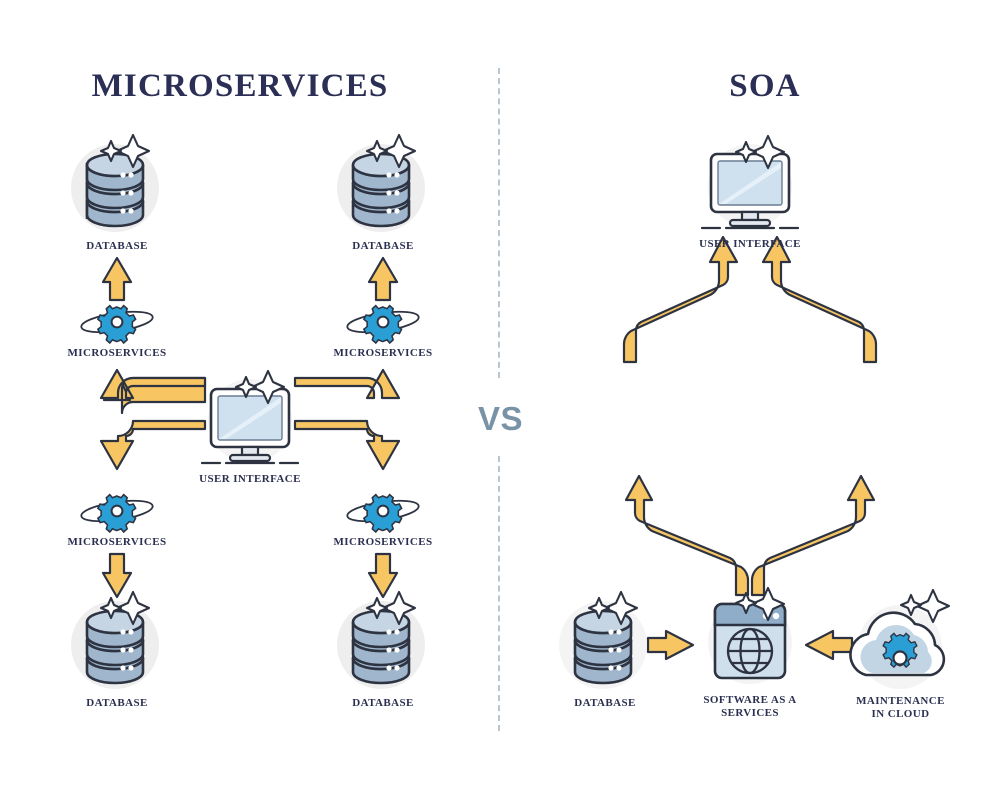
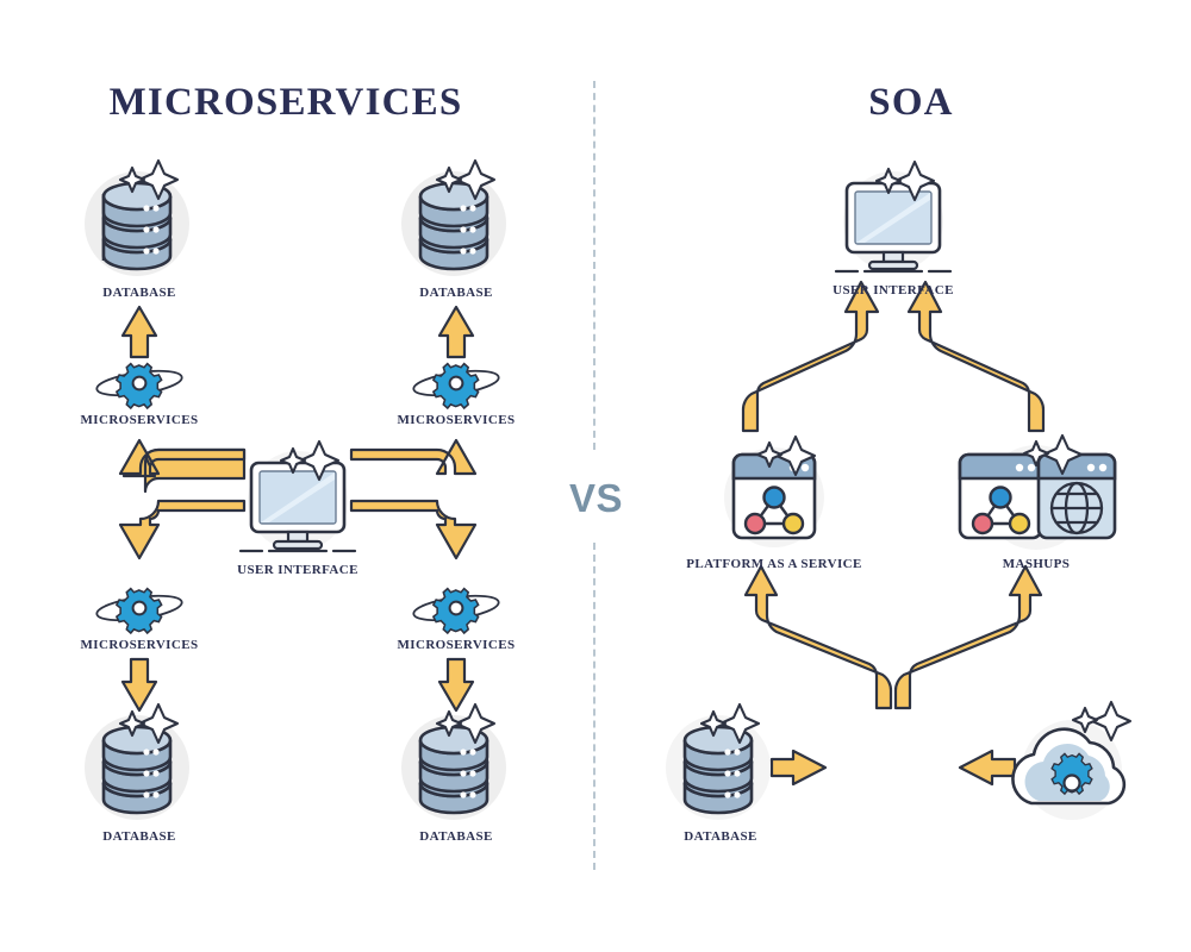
  MICROSERVICES
  SOA
  VS
  DATABASE
  DATABASE
  MICROSERVICES
  MICROSERVICES
  USER INTERFACE
  MICROSERVICES
  MICROSERVICES
  DATABASE
  DATABASE
  USER INTERFACE
+ PLATFORM AS A SERVICE
+ MASHUPS
  DATABASE
- SOFTWARE AS A
- SERVICES
- MAINTENANCE
- IN CLOUD
